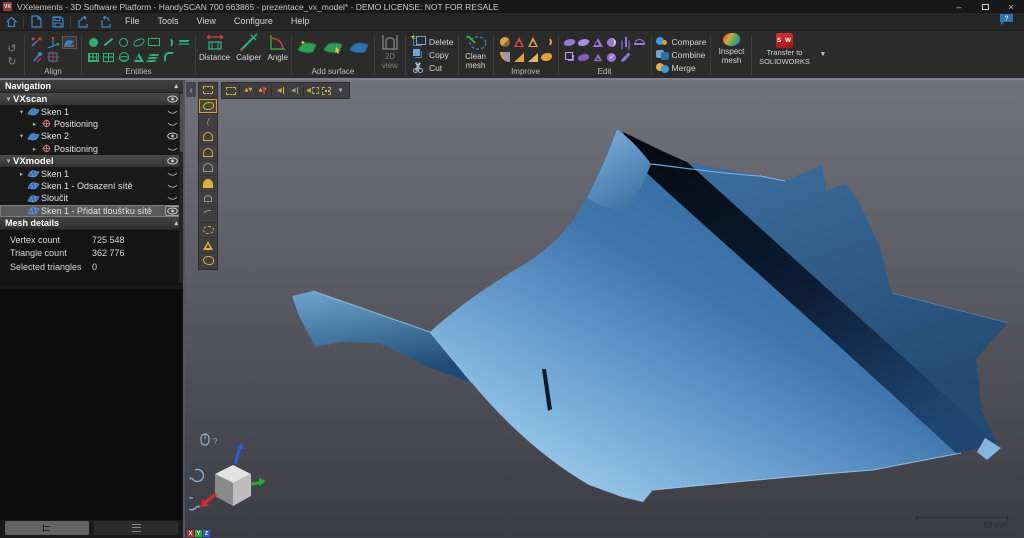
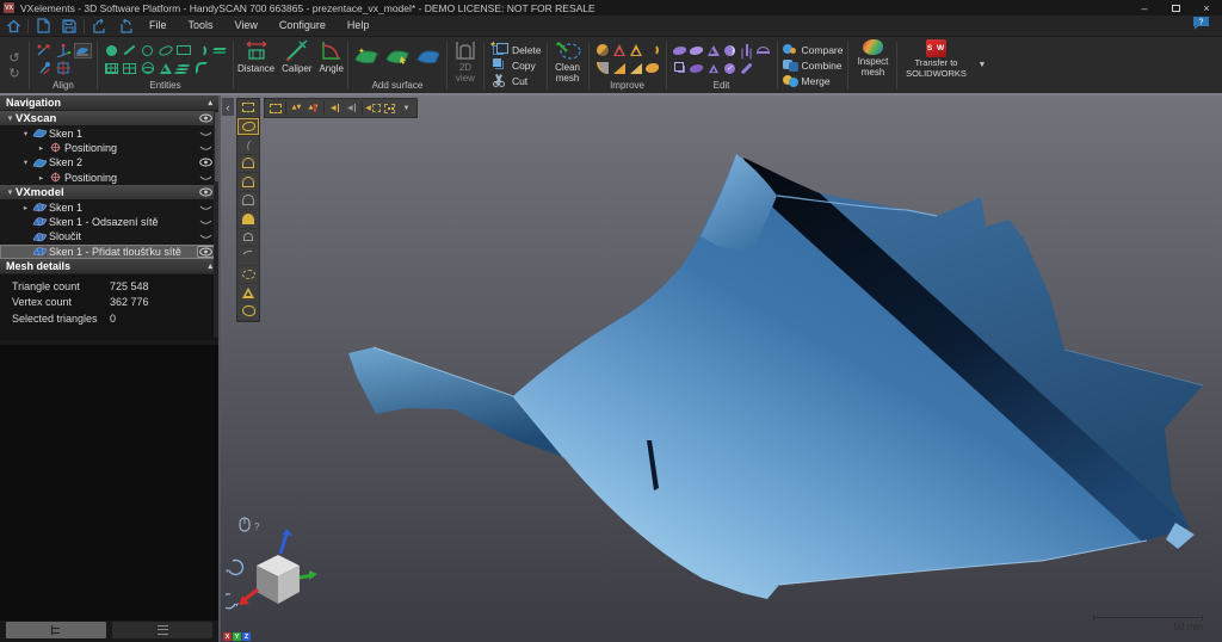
  VXelements - 3D Software Platform - HandySCAN 700 663865 - prezentace_vx_model* - DEMO LICENSE: NOT FOR RESALE
  –
  ×
  File
  Tools
  View
  Configure
  Help
  ↺
  ↻
  Align
  Entities
  Distance
  Caliper
  Angle
  Add surface
  2D view
  Delete
  Copy
  Cut
  Clean mesh
  Improve
  Edit
  Compare
  Combine
  Merge
  Inspect mesh
  Transfer to SOLIDWORKS
  Navigation
  VXscan
  Sken 1
  Positioning
  Sken 2
  Positioning
  VXmodel
  Sken 1
  Sken 1 - Odsazení sítě
  Sloučit
  Sken 1 - Přidat tloušťku sítě
  Mesh details
- Vertex count
+ Triangle count
  725 548
- Triangle count
+ Vertex count
  362 776
  Selected triangles
  0
  ‹
  ?
